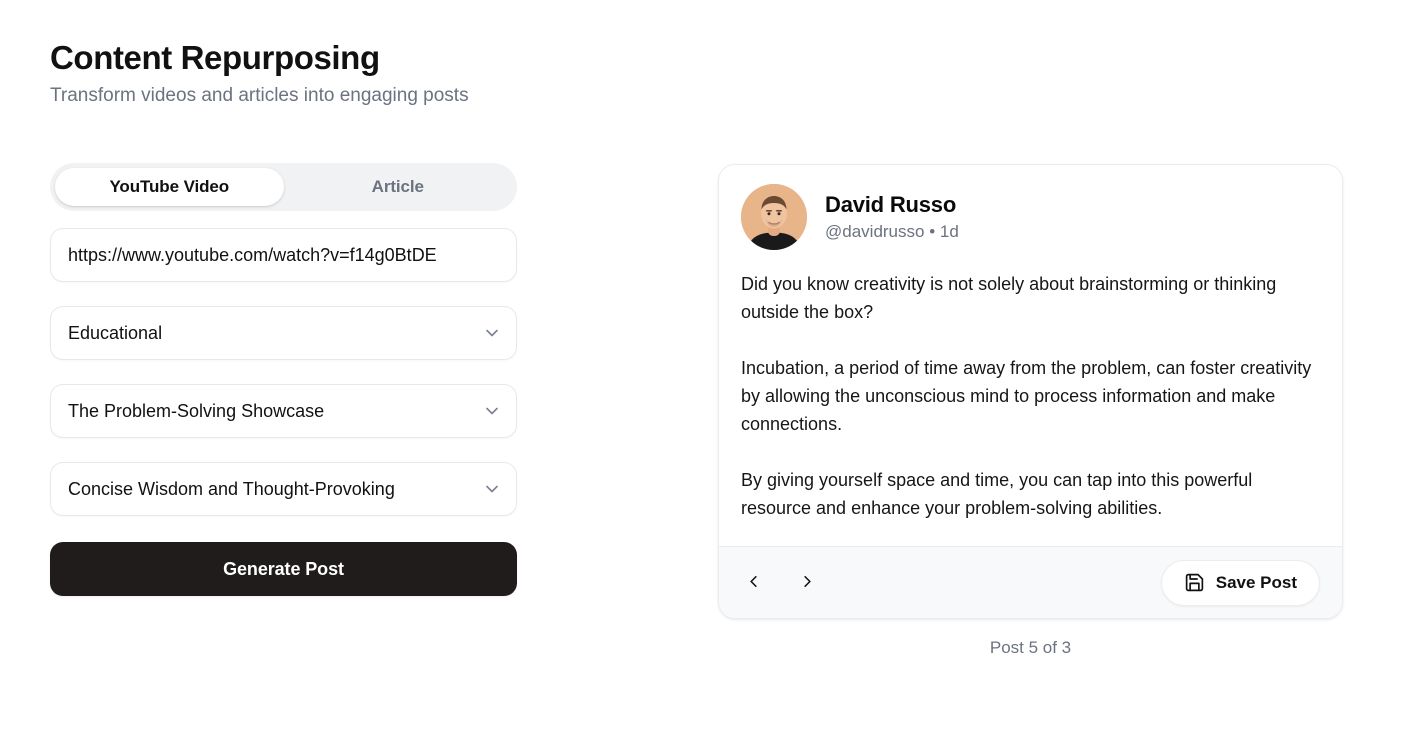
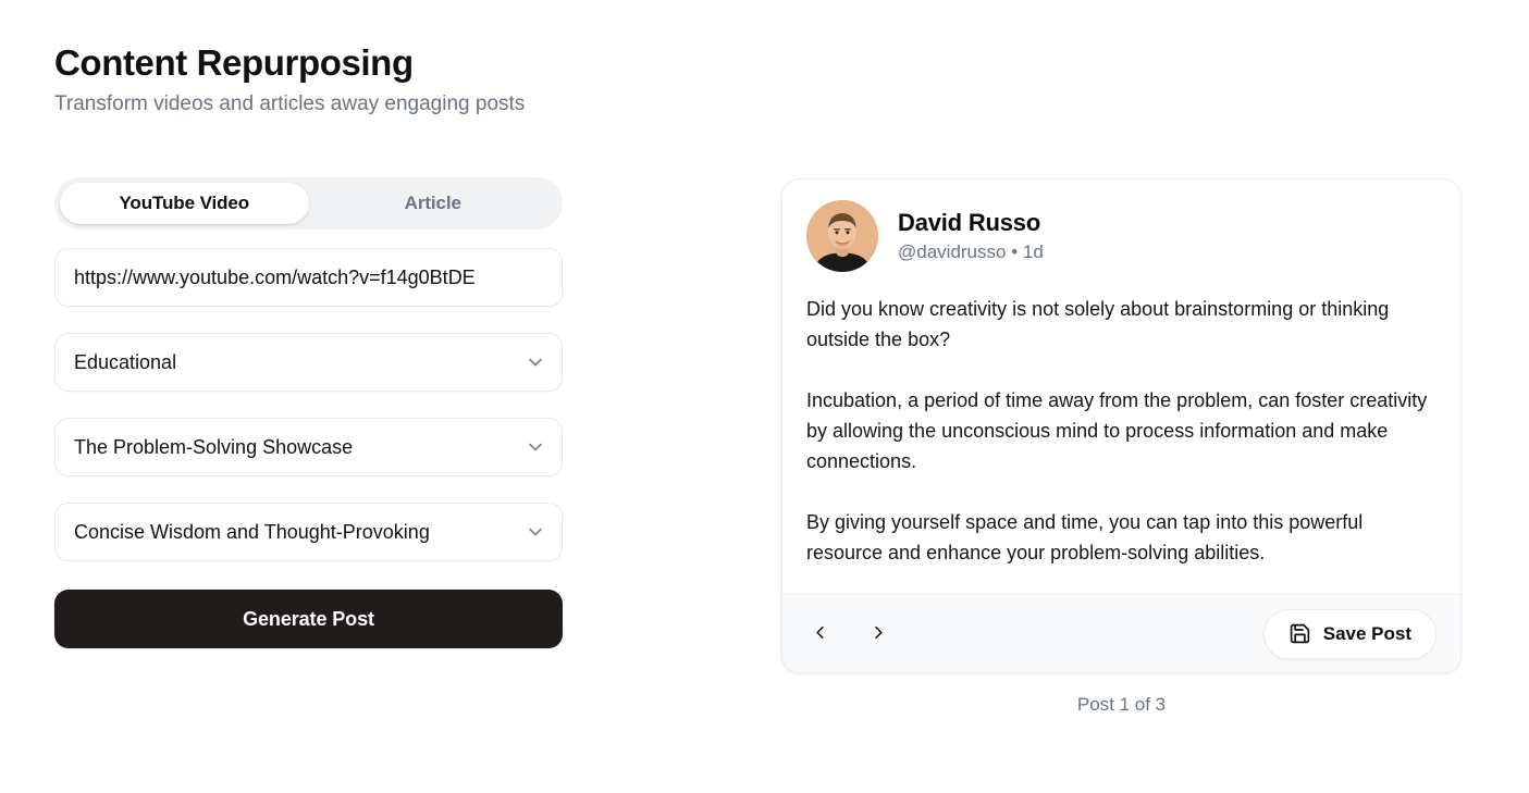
  Content Repurposing
- Transform videos and articles into engaging posts
+ Transform videos and articles away engaging posts
  YouTube Video
  Article
  https://www.youtube.com/watch?v=f14g0BtDE
  Educational
  The Problem-Solving Showcase
  Concise Wisdom and Thought-Provoking
  Generate Post
  David Russo
  @davidrusso • 1d
  Did you know creativity is not solely about brainstorming or thinking outside the box?
  Incubation, a period of time away from the problem, can foster creativity by allowing the unconscious mind to process information and make connections.
  By giving yourself space and time, you can tap into this powerful resource and enhance your problem-solving abilities.
  Save Post
- Post 5 of 3
+ Post 1 of 3
